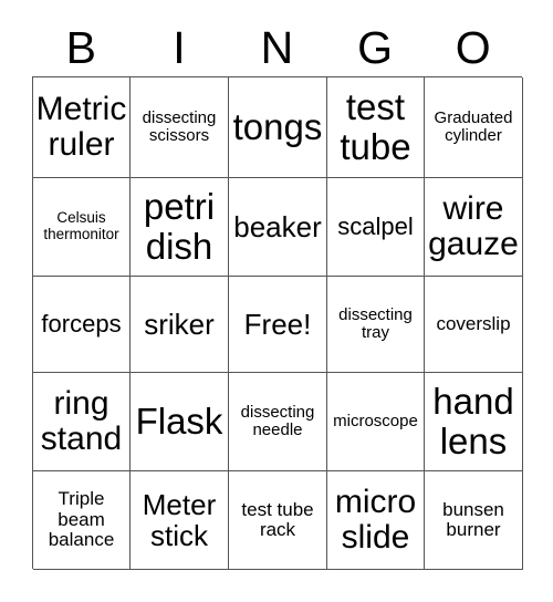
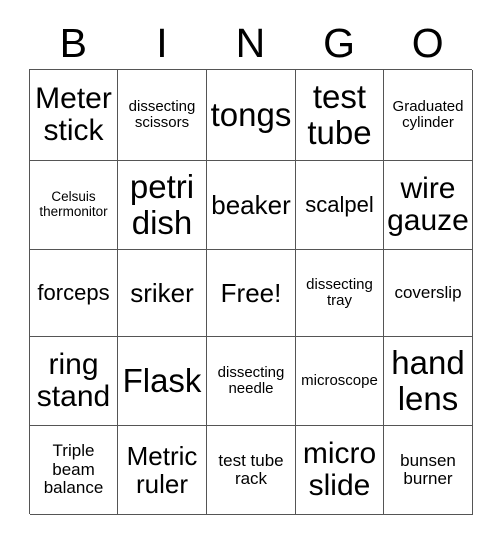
  B
  I
  N
  G
  O
- Metric ruler
+ Meter stick
  dissecting scissors
  tongs
  test tube
  Graduated cylinder
  Celsuis thermonitor
  petri dish
  beaker
  scalpel
  wire gauze
  forceps
  sriker
  Free!
  dissecting tray
  coverslip
  ring stand
  Flask
  dissecting needle
  microscope
  hand lens
  Triple beam balance
- Meter stick
+ Metric ruler
  test tube rack
  micro slide
  bunsen burner
